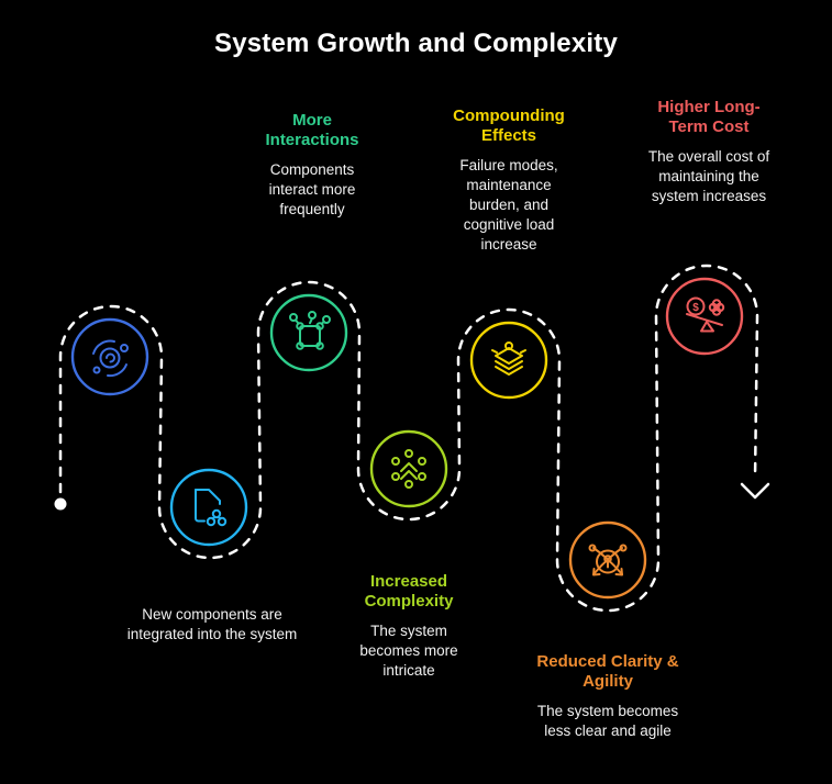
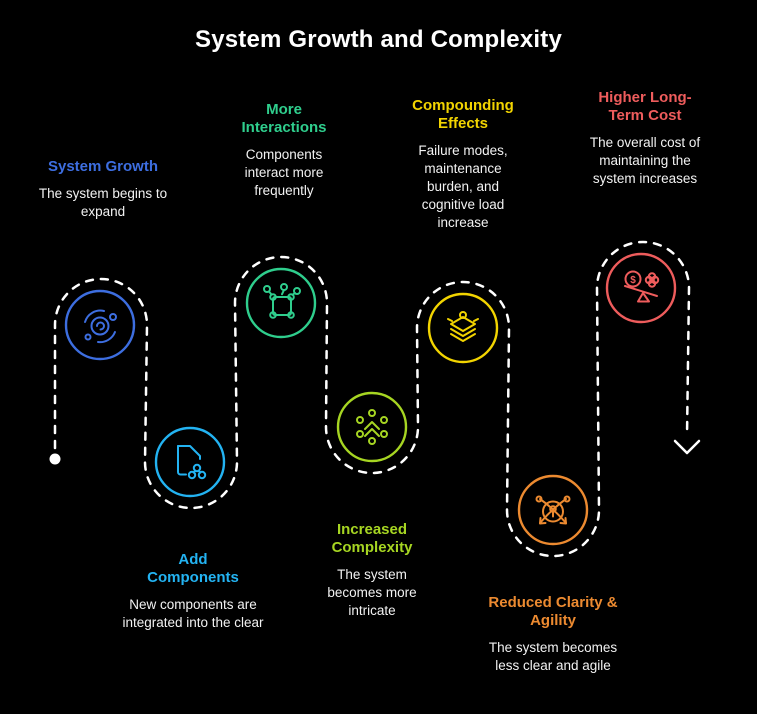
  $
  System Growth and Complexity
+ System Growth
+ The system begins to expand
+ Add Components
- New components are integrated into the system
+ New components are integrated into the clear
  More Interactions
  Components interact more frequently
  Increased Complexity
  The system becomes more intricate
  Compounding Effects
  Failure modes, maintenance burden, and cognitive load increase
  Reduced Clarity & Agility
  The system becomes less clear and agile
  Higher Long-Term Cost
  The overall cost of maintaining the system increases
